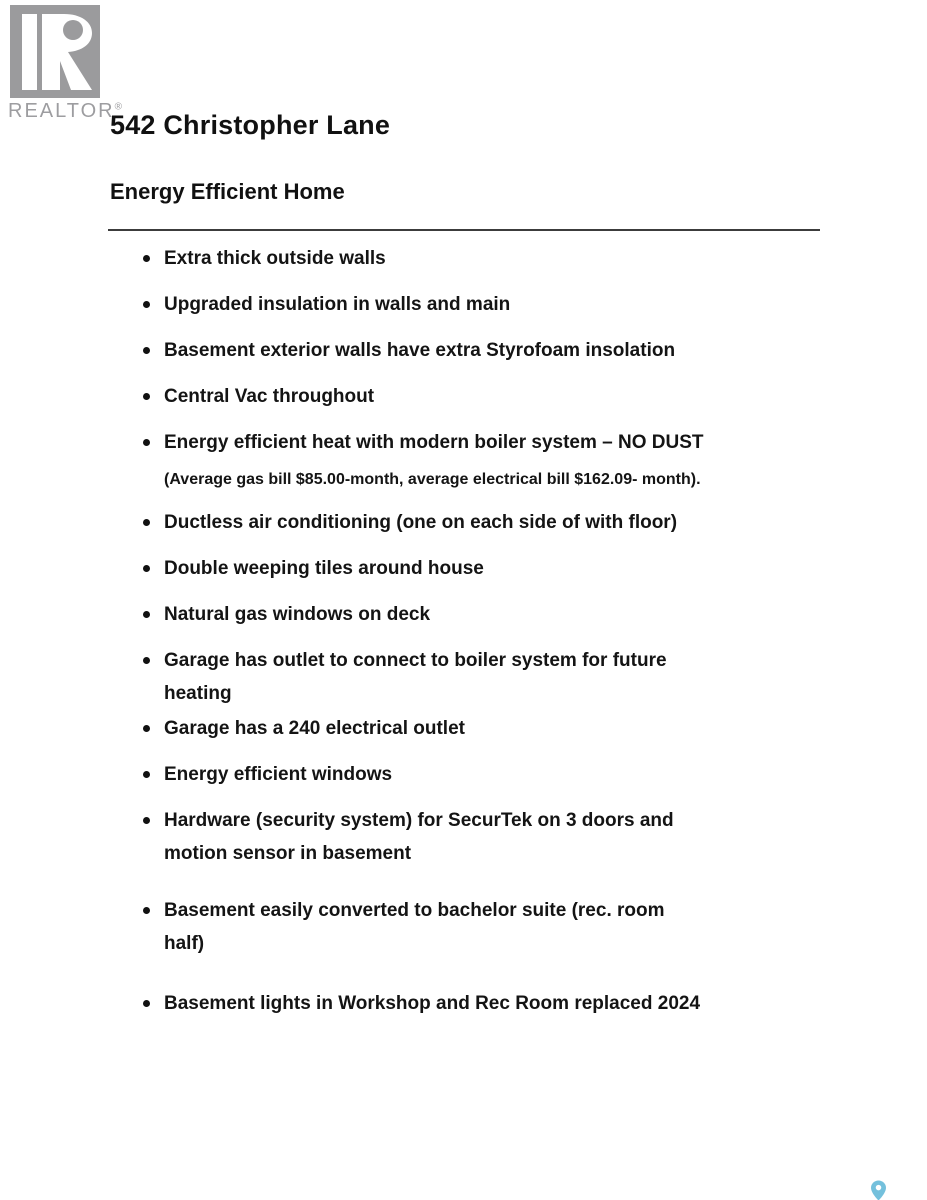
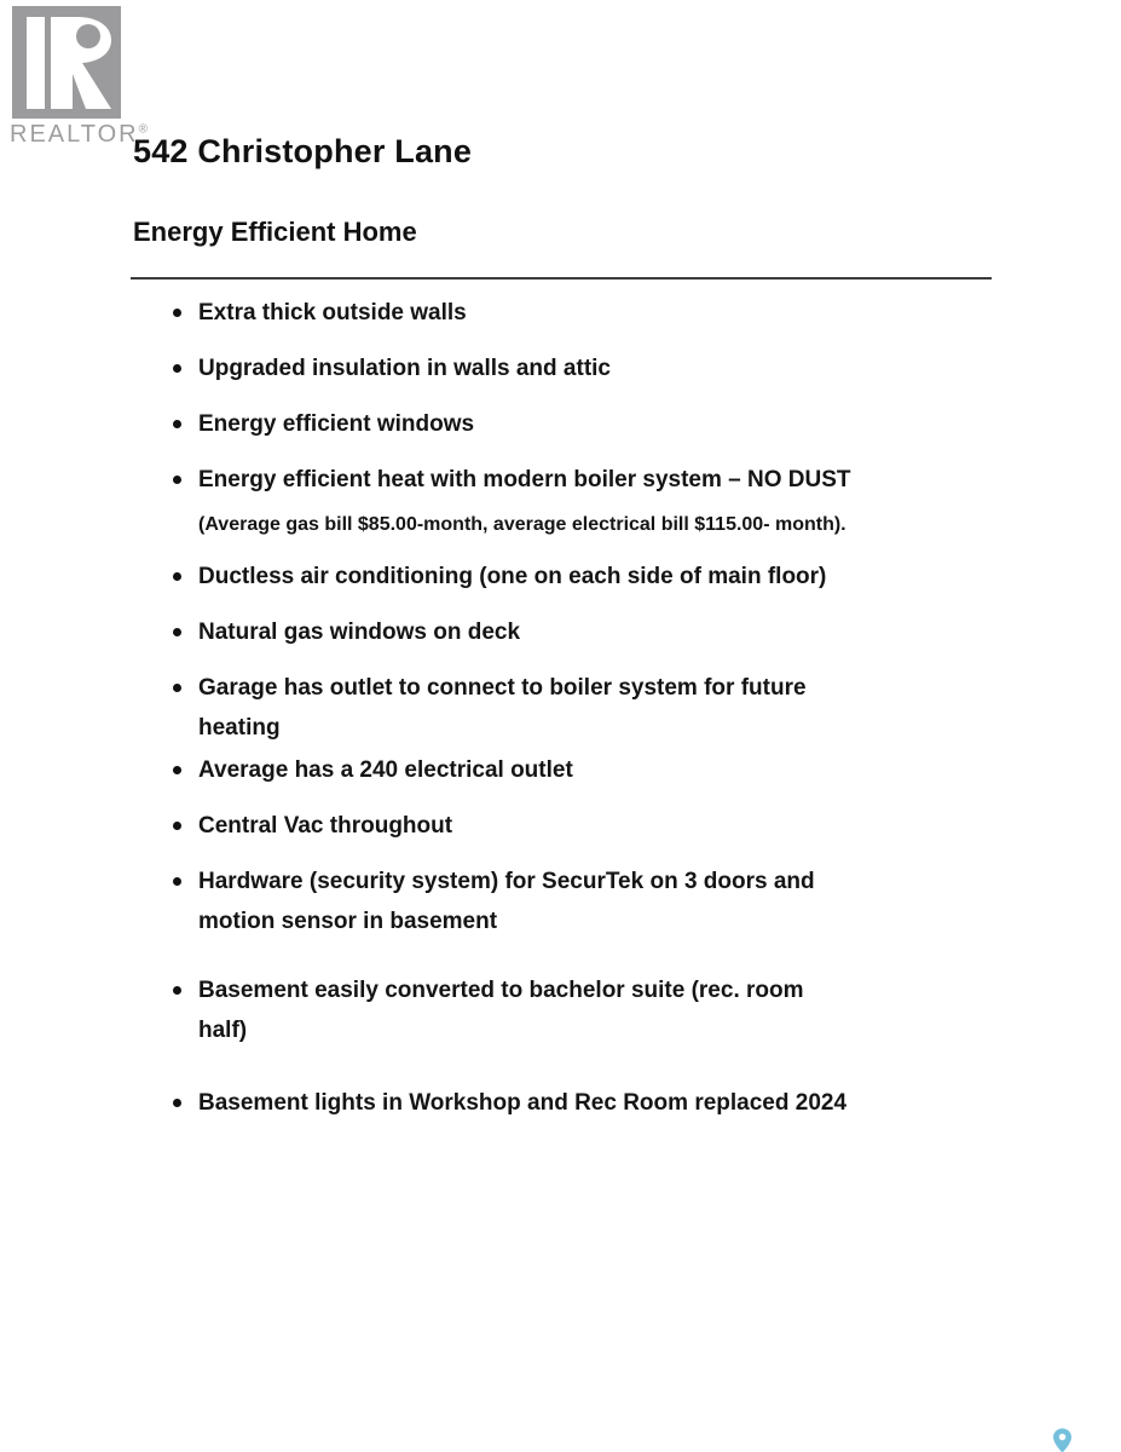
  REALTOR®
  542 Christopher Lane
  Energy Efficient Home
  Extra thick outside walls
- Upgraded insulation in walls and main
+ Upgraded insulation in walls and attic
- Basement exterior walls have extra Styrofoam insolation
- Central Vac throughout
+ Energy efficient windows
  Energy efficient heat with modern boiler system – NO DUST
- (Average gas bill $85.00-month, average electrical bill $162.09- month).
+ (Average gas bill $85.00-month, average electrical bill $115.00- month).
- Ductless air conditioning (one on each side of with floor)
+ Ductless air conditioning (one on each side of main floor)
- Double weeping tiles around house
  Natural gas windows on deck
  Garage has outlet to connect to boiler system for future
  heating
- Garage has a 240 electrical outlet
+ Average has a 240 electrical outlet
- Energy efficient windows
+ Central Vac throughout
  Hardware (security system) for SecurTek on 3 doors and
  motion sensor in basement
  Basement easily converted to bachelor suite (rec. room
  half)
  Basement lights in Workshop and Rec Room replaced 2024
